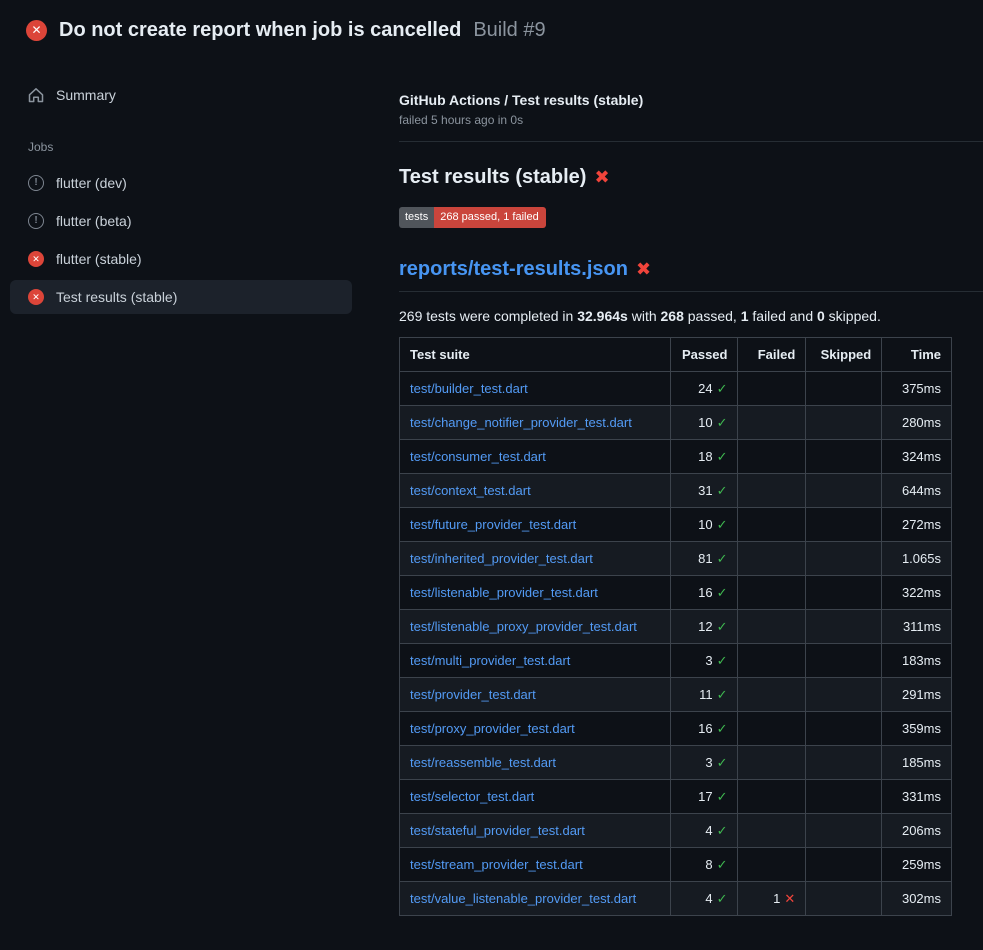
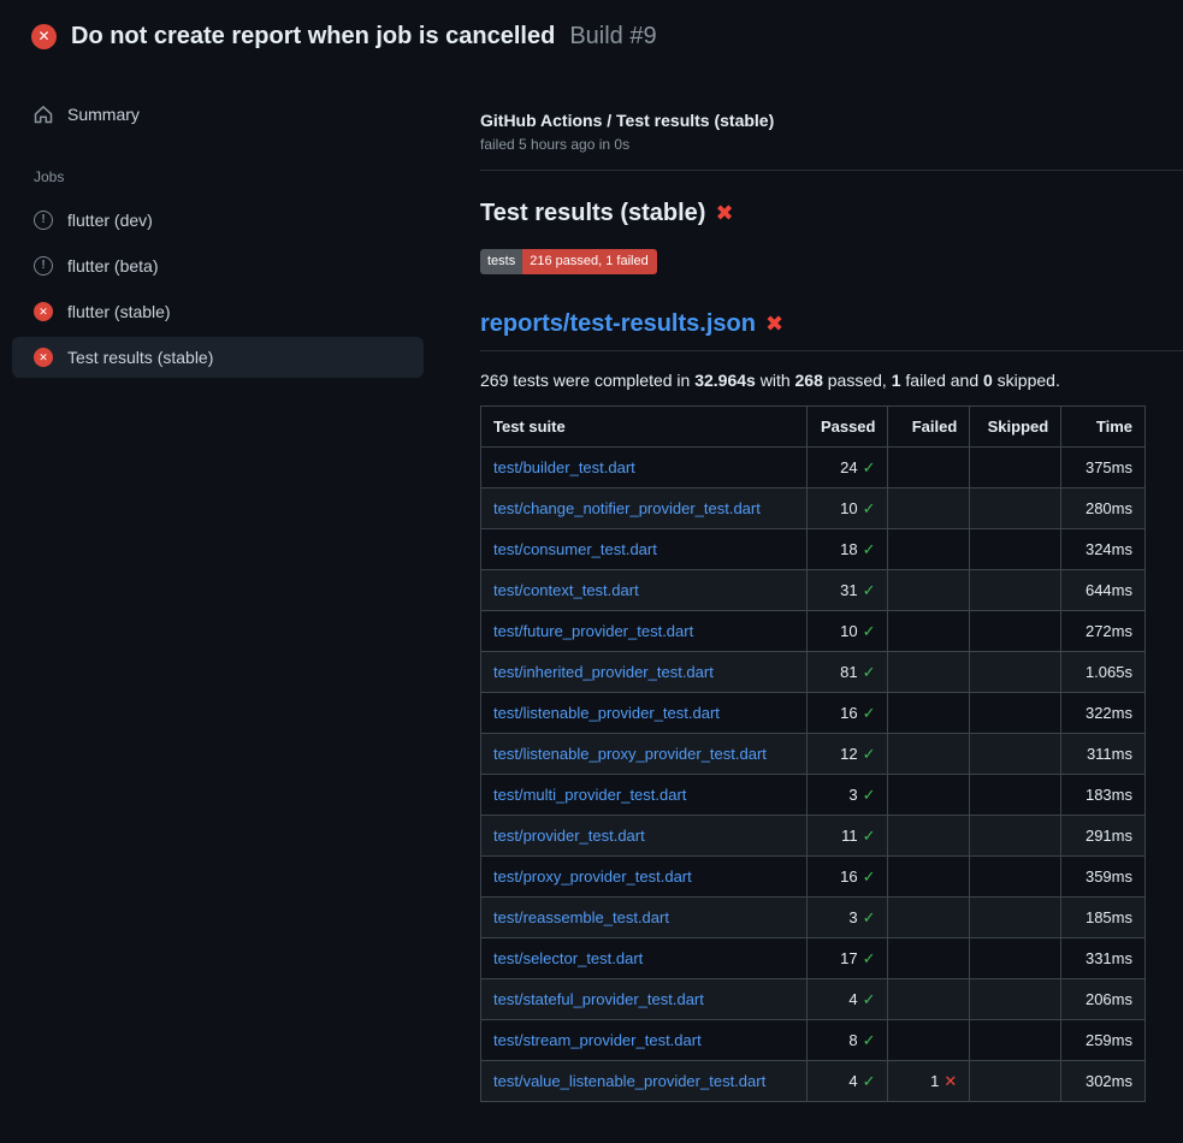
  ✕
  Do not create report when job is cancelled
  Build #9
  Summary
  Jobs
  !
  flutter (dev)
  !
  flutter (beta)
  ✕
  flutter (stable)
  ✕
  Test results (stable)
  GitHub Actions / Test results (stable)
  failed 5 hours ago in 0s
  Test results (stable)
  ✖
  tests
- 268 passed, 1 failed
+ 216 passed, 1 failed
  reports/test-results.json
  ✖
  269 tests were completed in 32.964s with 268 passed, 1 failed and 0 skipped.
  Test suite	Passed	Failed	Skipped	Time
  test/builder_test.dart	24 ✓			375ms
  test/change_notifier_provider_test.dart	10 ✓			280ms
  test/consumer_test.dart	18 ✓			324ms
  test/context_test.dart	31 ✓			644ms
  test/future_provider_test.dart	10 ✓			272ms
  test/inherited_provider_test.dart	81 ✓			1.065s
  test/listenable_provider_test.dart	16 ✓			322ms
  test/listenable_proxy_provider_test.dart	12 ✓			311ms
  test/multi_provider_test.dart	3 ✓			183ms
  test/provider_test.dart	11 ✓			291ms
  test/proxy_provider_test.dart	16 ✓			359ms
  test/reassemble_test.dart	3 ✓			185ms
  test/selector_test.dart	17 ✓			331ms
  test/stateful_provider_test.dart	4 ✓			206ms
  test/stream_provider_test.dart	8 ✓			259ms
  test/value_listenable_provider_test.dart	4 ✓	1 ✕		302ms
